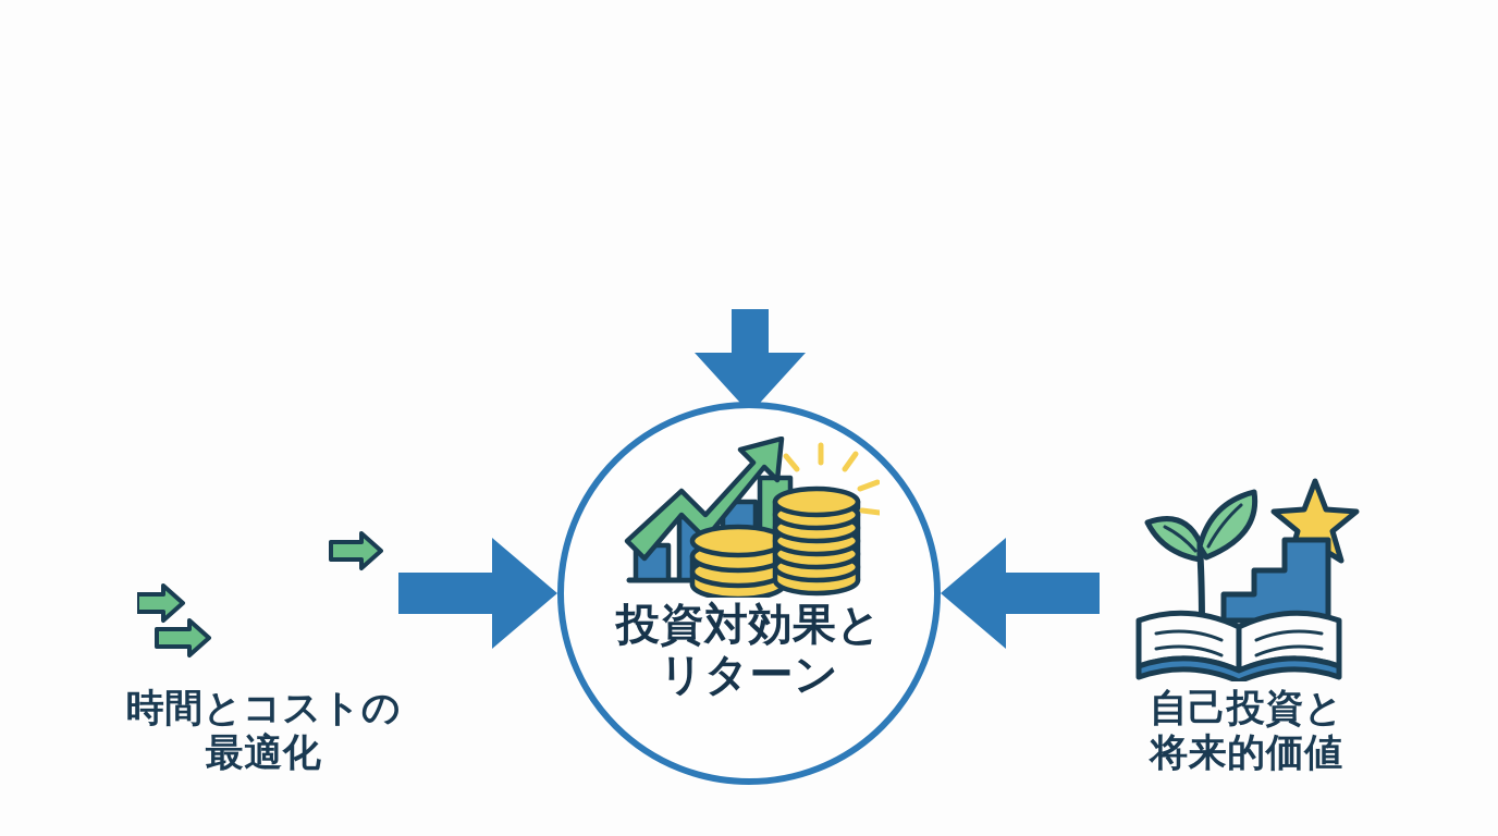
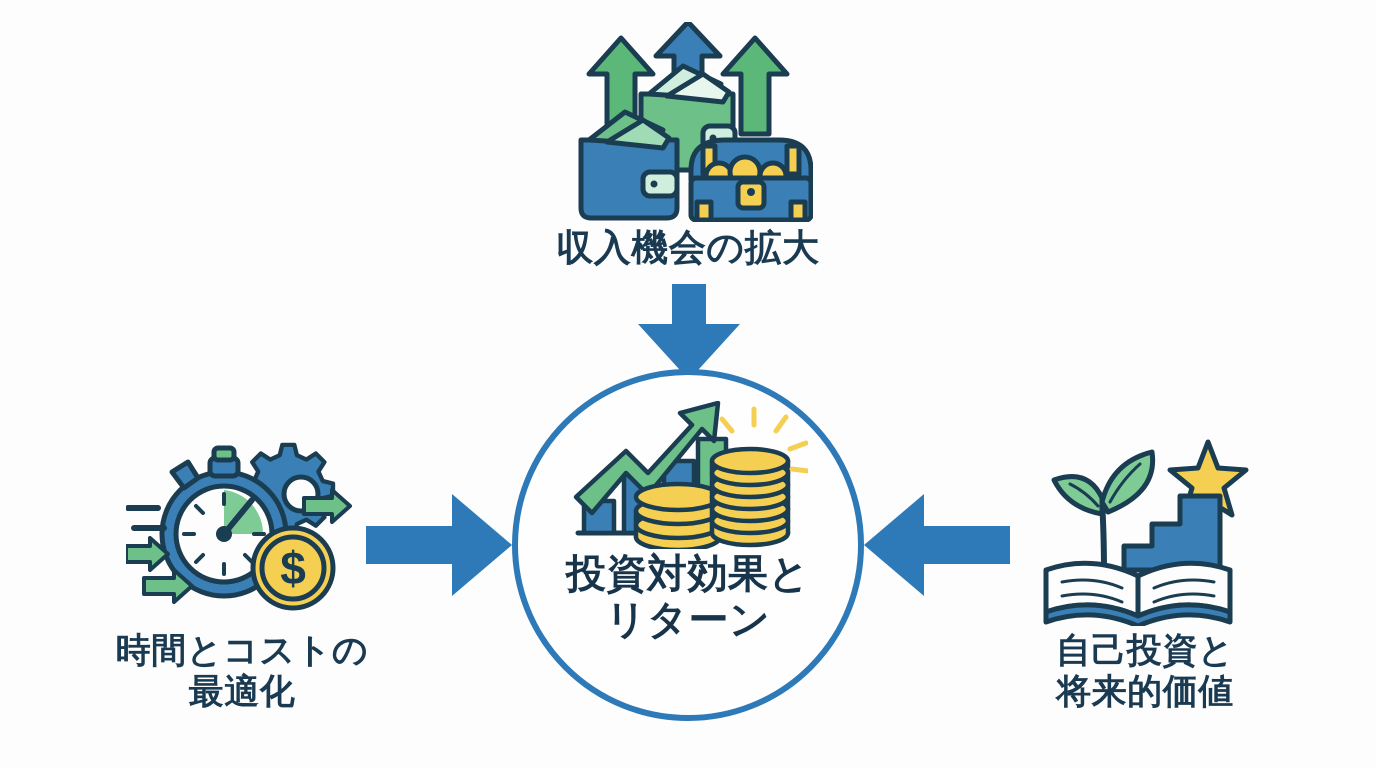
+ 収入機会の拡大
+ $
  時間とコストの
  最適化
  自己投資と
  将来的価値
  投資対効果と
  リターン
